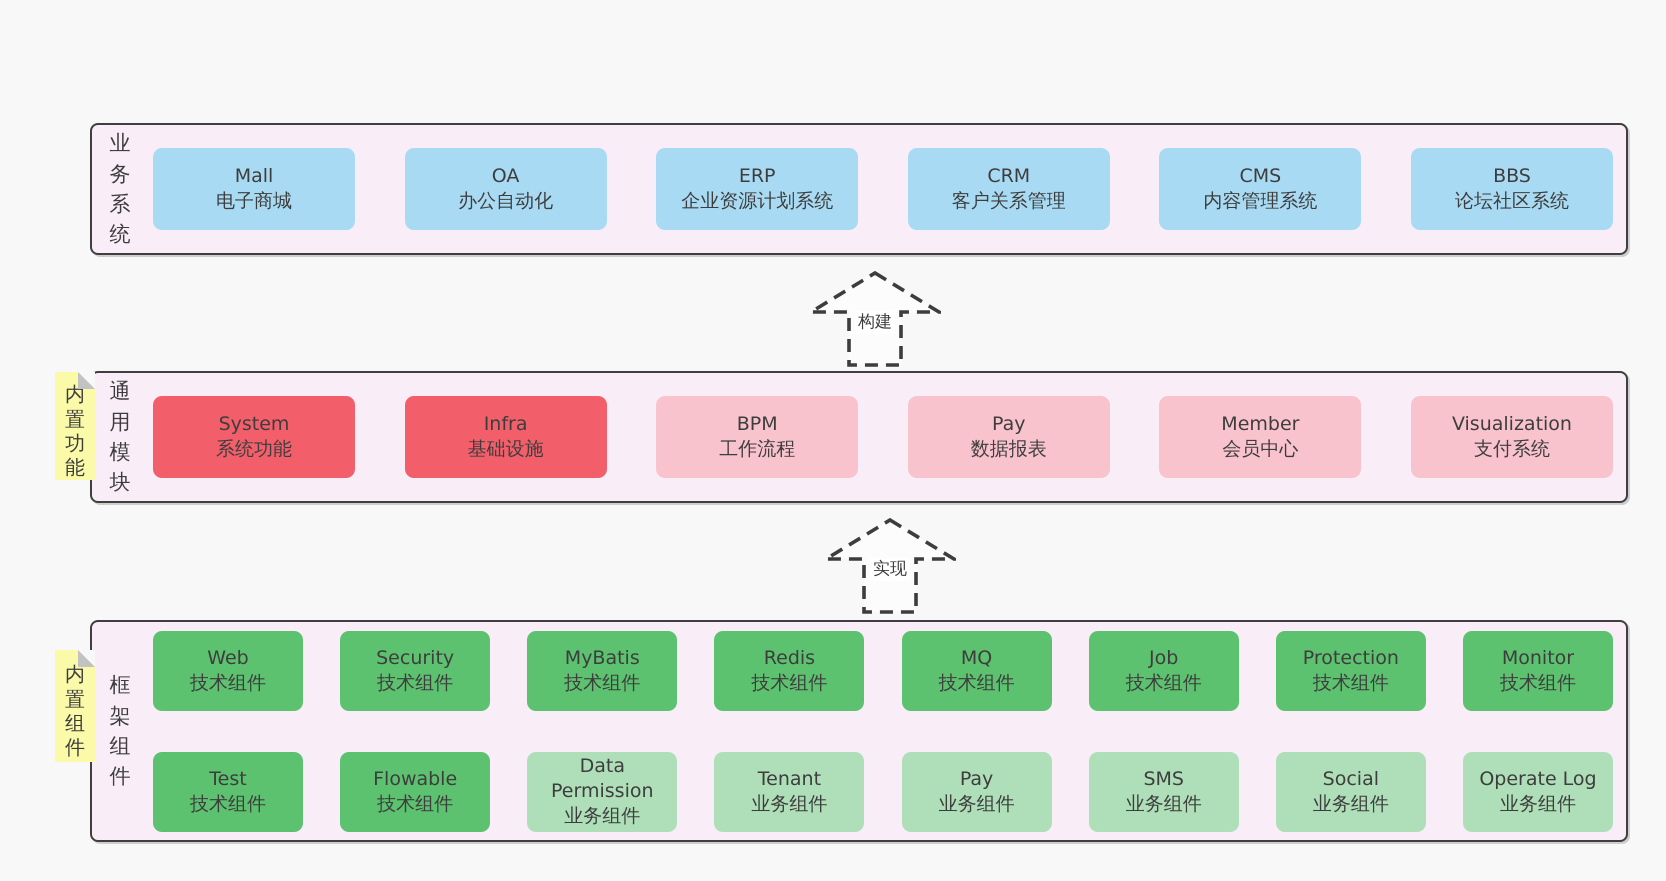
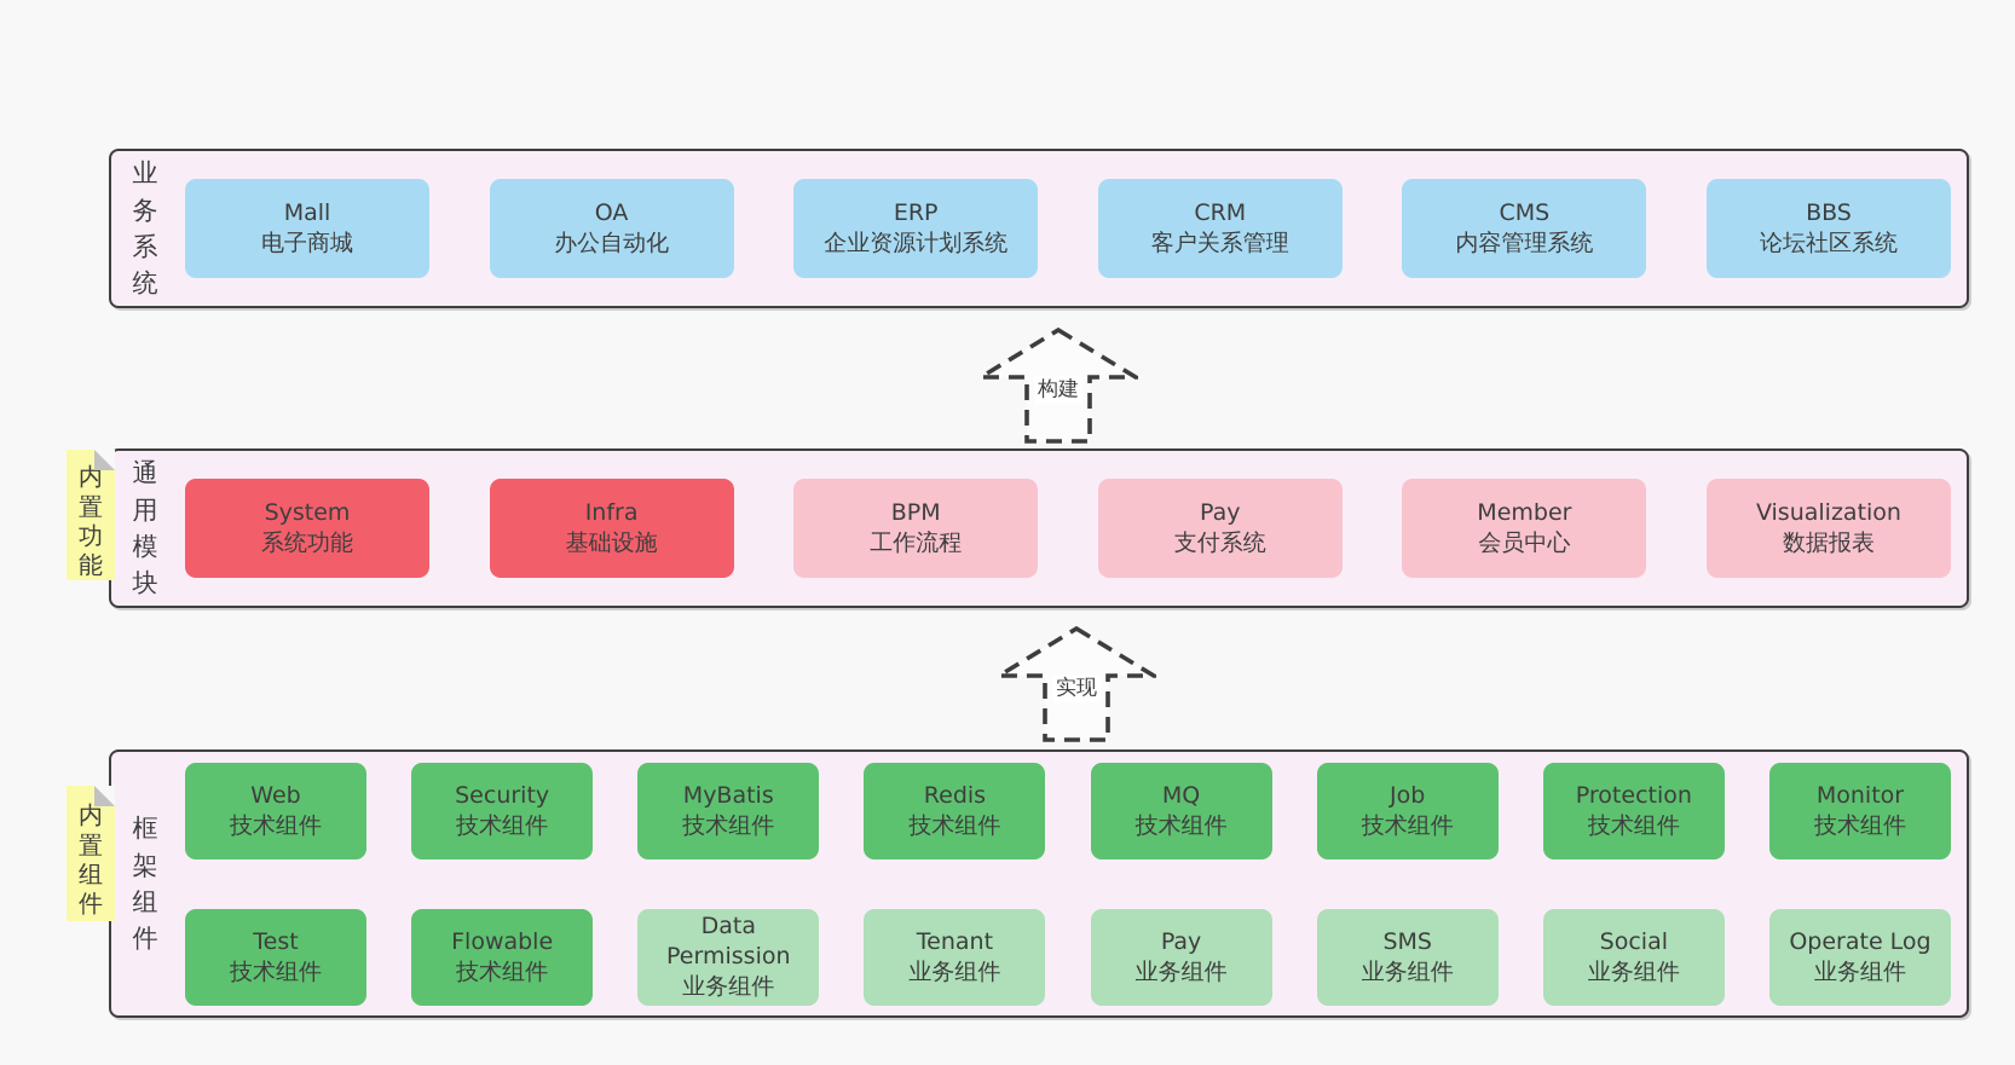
  内置功能
  内置组件
  业务系统
  Mall
  电子商城
  OA
  办公自动化
  ERP
  企业资源计划系统
  CRM
  客户关系管理
  CMS
  内容管理系统
  BBS
  论坛社区系统
  构建
  通用模块
  System
  系统功能
  Infra
  基础设施
  BPM
  工作流程
  Pay
- 数据报表
+ 支付系统
  Member
  会员中心
  Visualization
- 支付系统
+ 数据报表
  实现
  框架组件
  Web
  技术组件
  Security
  技术组件
  MyBatis
  技术组件
  Redis
  技术组件
  MQ
  技术组件
  Job
  技术组件
  Protection
  技术组件
  Monitor
  技术组件
  Test
  技术组件
  Flowable
  技术组件
  Data Permission
  业务组件
  Tenant
  业务组件
  Pay
  业务组件
  SMS
  业务组件
  Social
  业务组件
  Operate Log
  业务组件
